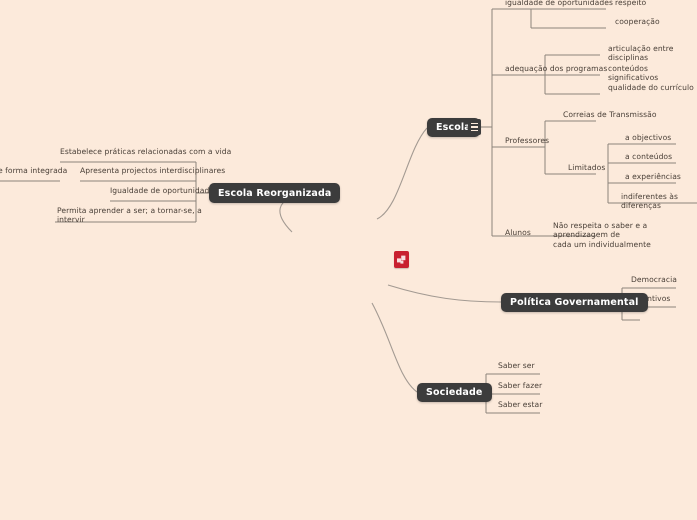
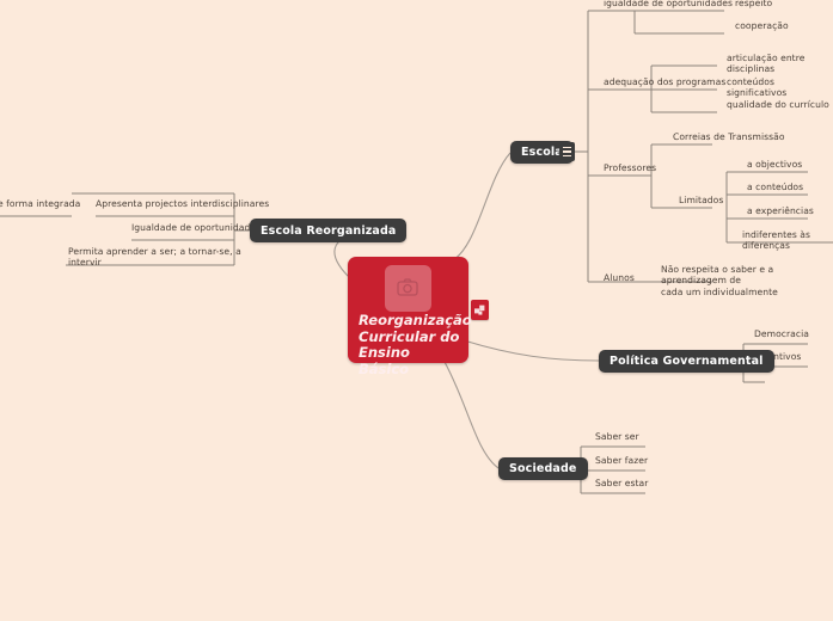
+ Reorganização
+ Curricular do
+ Ensino Básico
  Escol
  Escola Reorganizada
  Política Governamental
  Sociedade
  igualdade de oportunidades
  respeito
  cooperação
  adequação dos programas
  articulação entre disciplinas
  conteúdos significativos
  qualidade do currículo
  Professores
  Correias de Transmissão
  Limitados
  a objectivos
  a conteúdos
  a experiências
  indiferentes às diferenças
  Alunos
  Não respeita o saber e a aprendizagem de
  cada um individualmente
- Estabelece práticas relacionadas com a vida
  Apresenta projectos interdisciplinares
  Igualdade de oportunidad
  Permita aprender a ser; a tornar-se, a
  intervir
  e forma integrada
  Democracia
  Saber ser
  Saber fazer
  Saber estar
